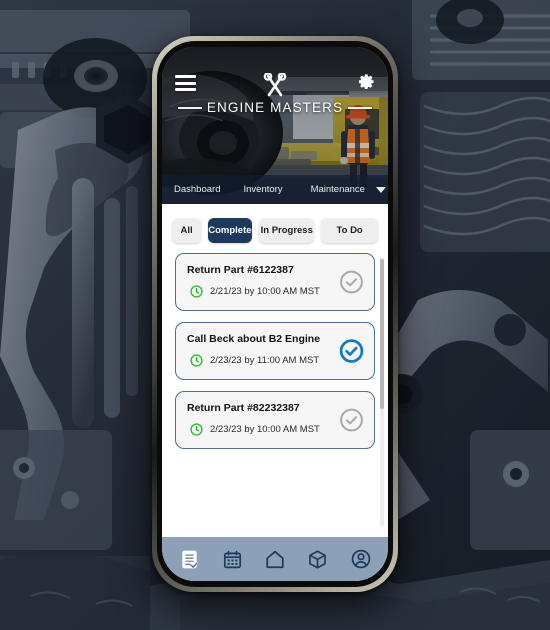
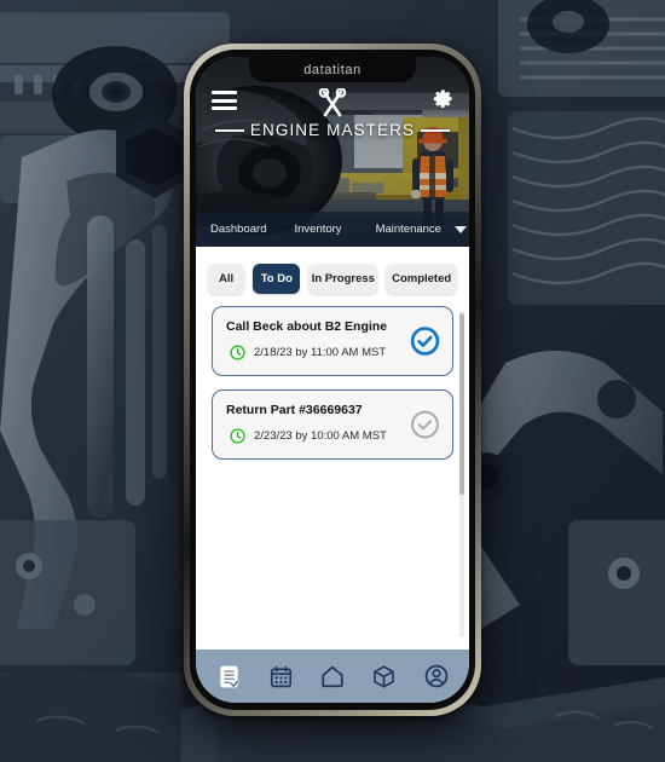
+ datatitan
  ENGINE MASTERS
  Dashboard
  Inventory
  Maintenance
  All
- Completed
+ To Do
  In Progress
- To Do
+ Completed
- Return Part #6122387
- 2/21/23 by 10:00 AM MST
  Call Beck about B2 Engine
- 2/23/23 by 11:00 AM MST
+ 2/18/23 by 11:00 AM MST
- Return Part #82232387
+ Return Part #36669637
  2/23/23 by 10:00 AM MST
